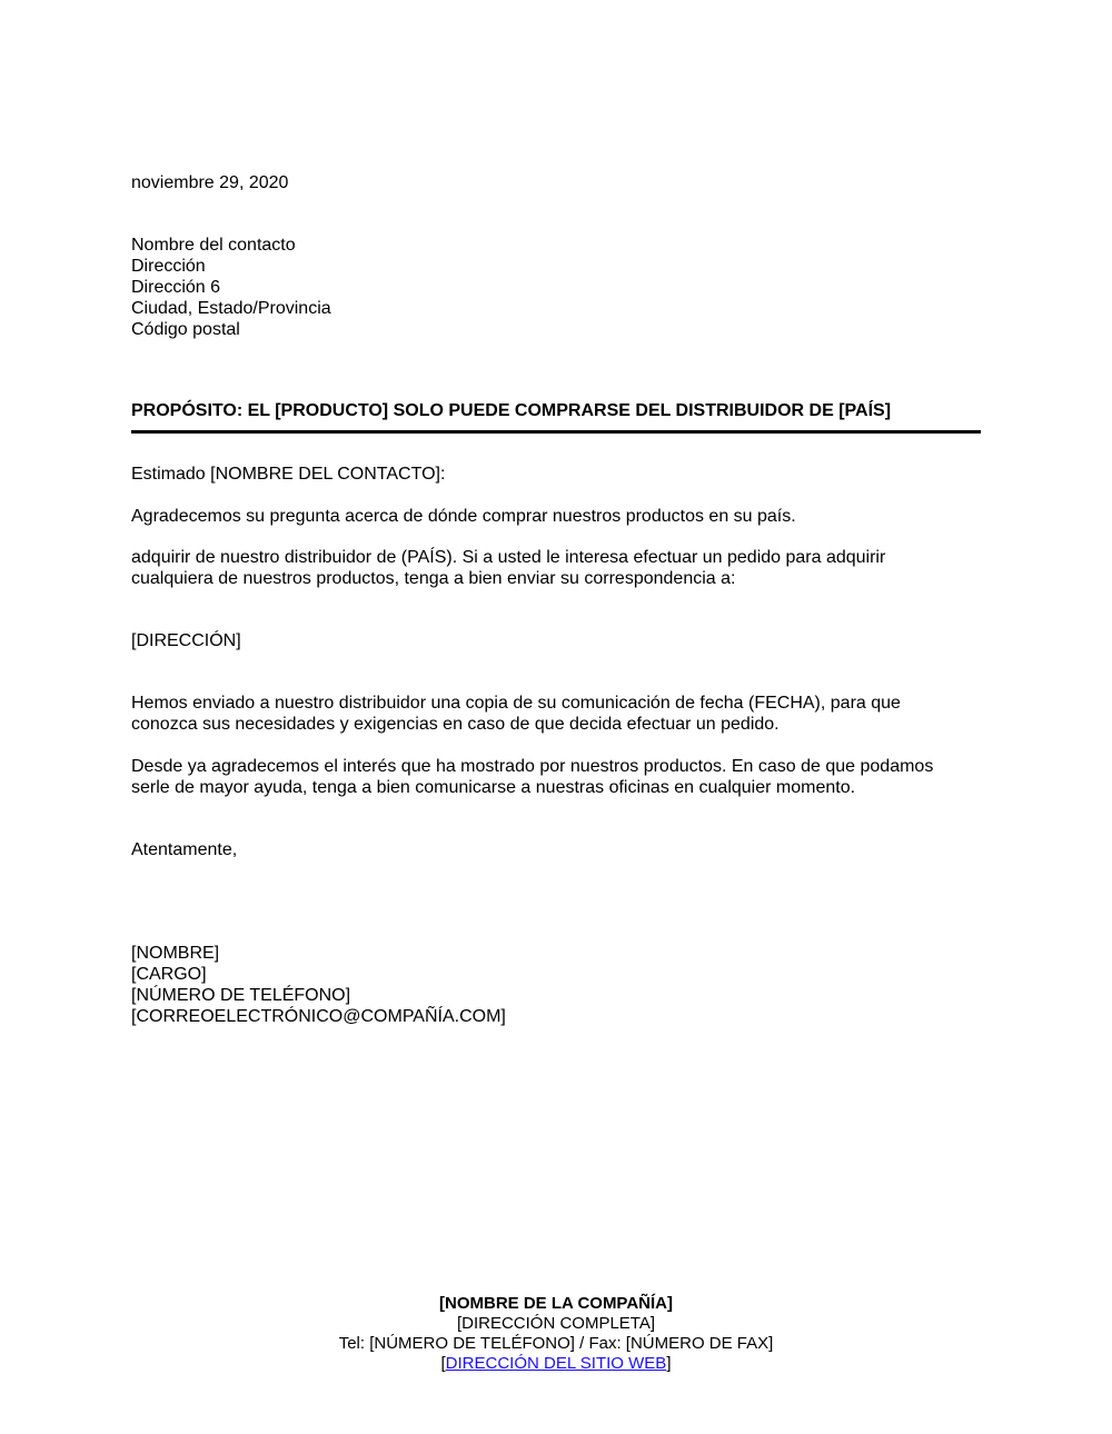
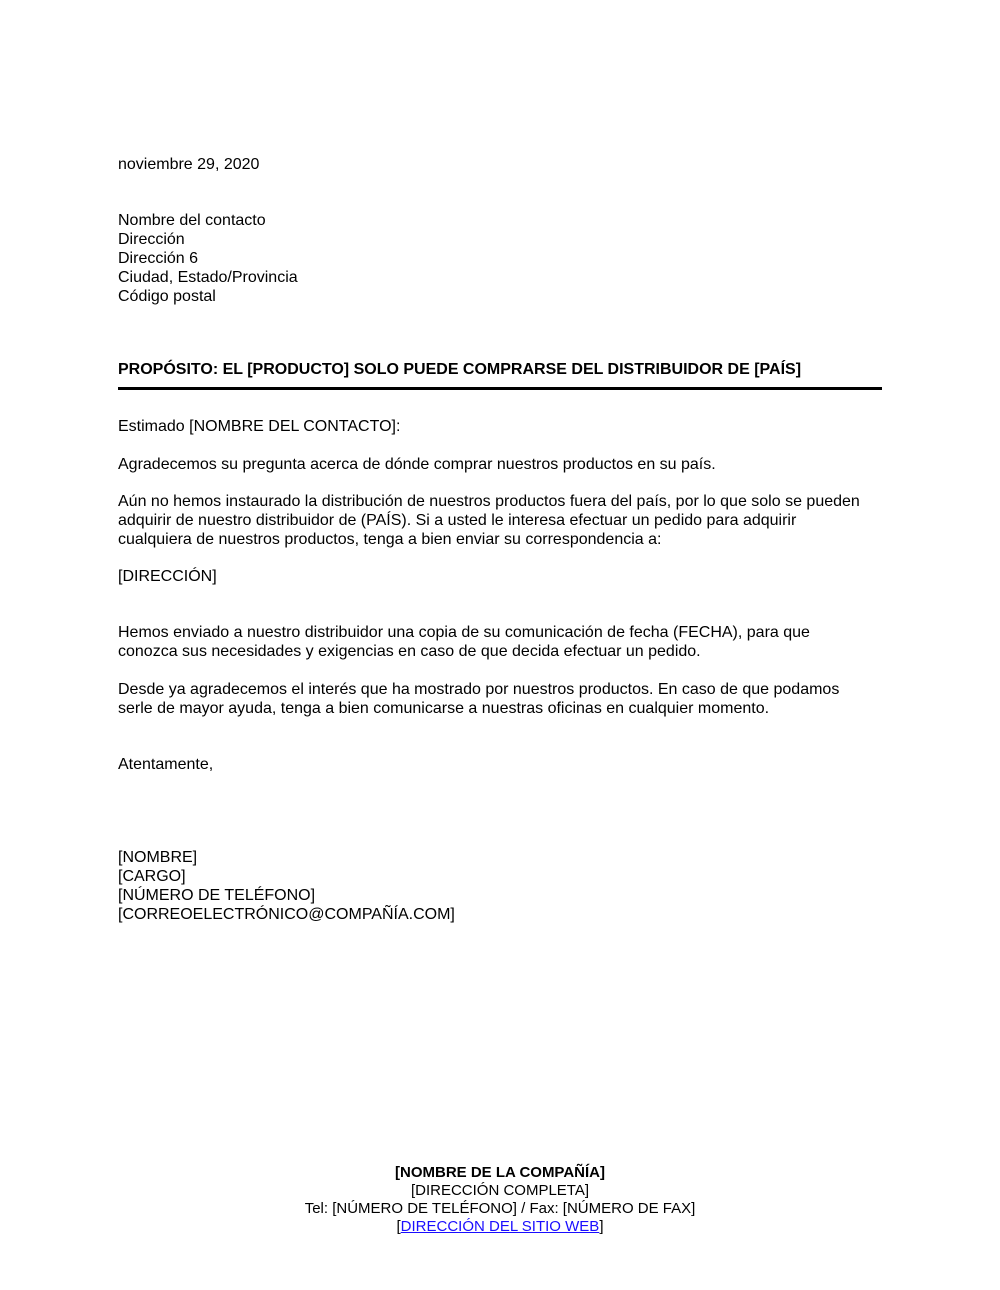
  noviembre 29, 2020
  Nombre del contacto
  Dirección
  Dirección 6
  Ciudad, Estado/Provincia
  Código postal
  PROPÓSITO: EL [PRODUCTO] SOLO PUEDE COMPRARSE DEL DISTRIBUIDOR DE [PAÍS]
  Estimado [NOMBRE DEL CONTACTO]:
  Agradecemos su pregunta acerca de dónde comprar nuestros productos en su país.
+ Aún no hemos instaurado la distribución de nuestros productos fuera del país, por lo que solo se pueden
  adquirir de nuestro distribuidor de (PAÍS). Si a usted le interesa efectuar un pedido para adquirir
  cualquiera de nuestros productos, tenga a bien enviar su correspondencia a:
  [DIRECCIÓN]
  Hemos enviado a nuestro distribuidor una copia de su comunicación de fecha (FECHA), para que
  conozca sus necesidades y exigencias en caso de que decida efectuar un pedido.
  Desde ya agradecemos el interés que ha mostrado por nuestros productos. En caso de que podamos
  serle de mayor ayuda, tenga a bien comunicarse a nuestras oficinas en cualquier momento.
  Atentamente,
  [NOMBRE]
  [CARGO]
  [NÚMERO DE TELÉFONO]
  [CORREOELECTRÓNICO@COMPAÑÍA.COM]
  [NOMBRE DE LA COMPAÑÍA]
  [DIRECCIÓN COMPLETA]
  Tel: [NÚMERO DE TELÉFONO] / Fax: [NÚMERO DE FAX]
  [DIRECCIÓN DEL SITIO WEB]
